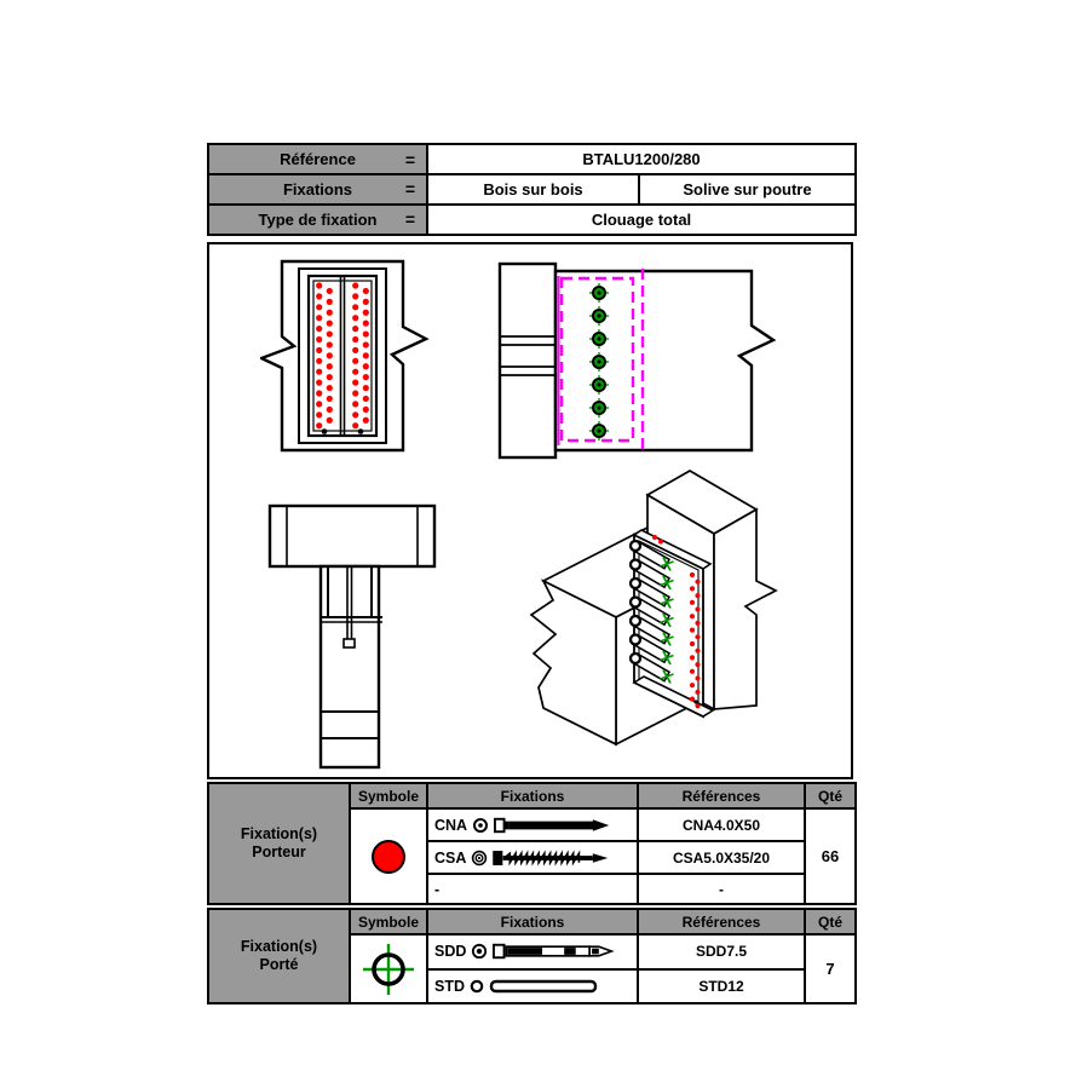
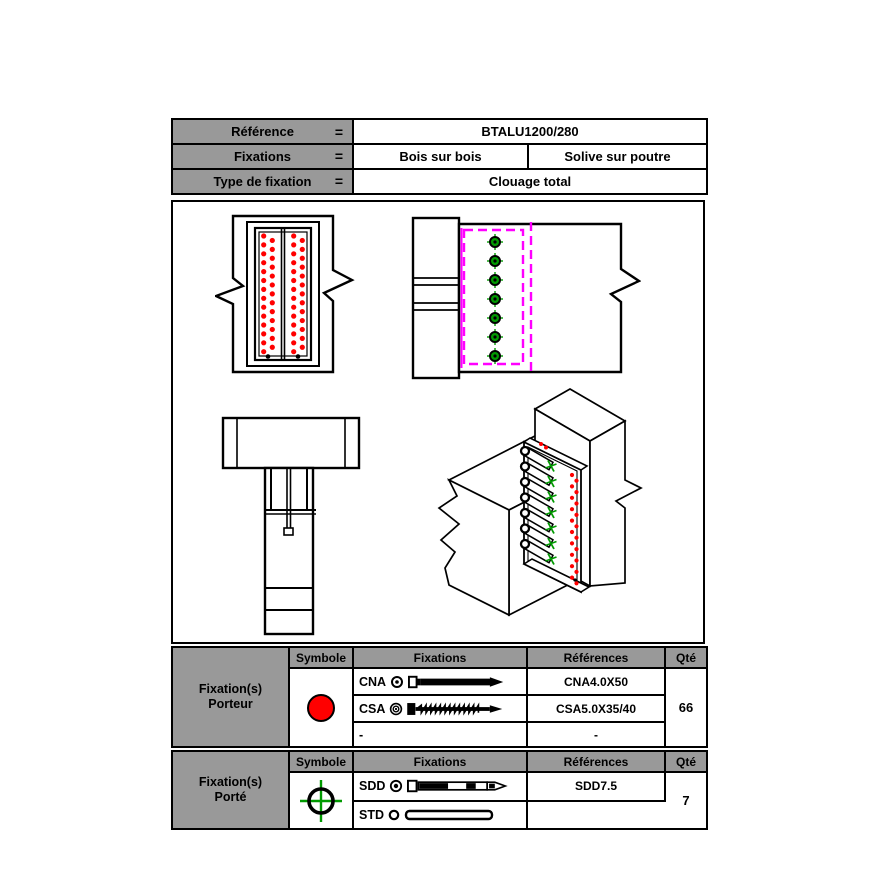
  Référence
  =
  BTALU1200/280
  Fixations
  =
  Bois sur bois
  Solive sur poutre
  Type de fixation
  =
  Clouage total
  Fixation(s)
  Porteur
  Symbole
  Fixations
  Références
  Qté
  CNA
  CNA4.0X50
  CSA
- CSA5.0X35/20
+ CSA5.0X35/40
  -
  -
  66
  Fixation(s)
  Porté
  Symbole
  Fixations
  Références
  Qté
  SDD
  SDD7.5
  STD
- STD12
  7
